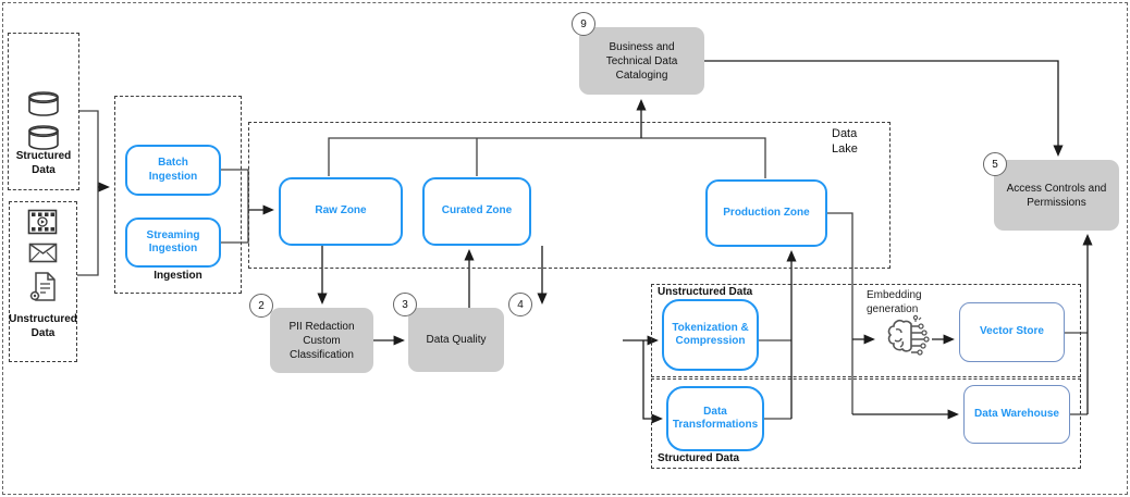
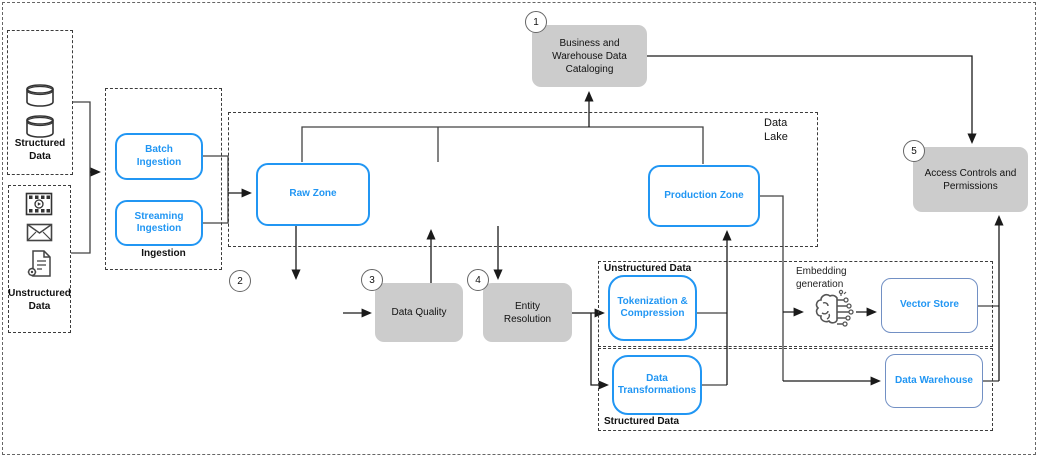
  Structured Data
  Unstructured Data
  Batch Ingestion
  Streaming Ingestion
  Ingestion
  Data Lake
  Raw Zone
- Curated Zone
  Production Zone
- Business and Technical Data Cataloging
+ Business and Warehouse Data Cataloging
- 9
+ 1
- PII Redaction Custom Classification
  2
  Data Quality
  3
+ Entity Resolution
  4
  Unstructured Data
  Tokenization & Compression
  Structured Data
  Data Transformations
  Embedding generation
  Vector Store
  Data Warehouse
  Access Controls and Permissions
  5
